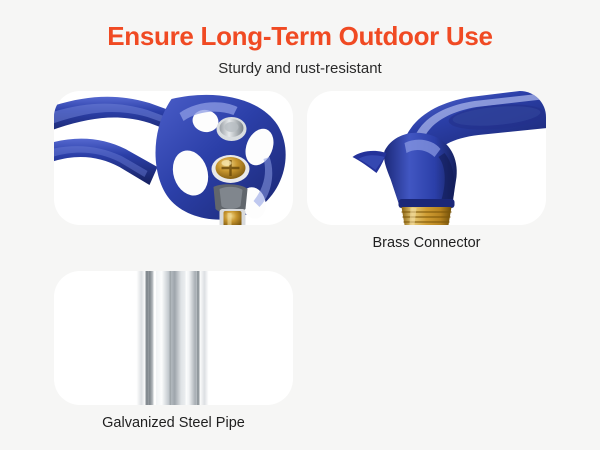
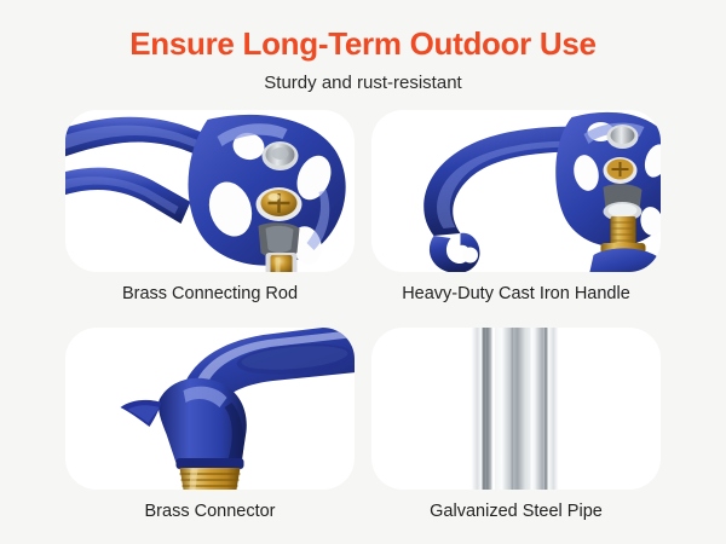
  Ensure Long-Term Outdoor Use
  Sturdy and rust-resistant
+ Brass Connecting Rod
+ Heavy-Duty Cast Iron Handle
  Brass Connector
  Galvanized Steel Pipe
